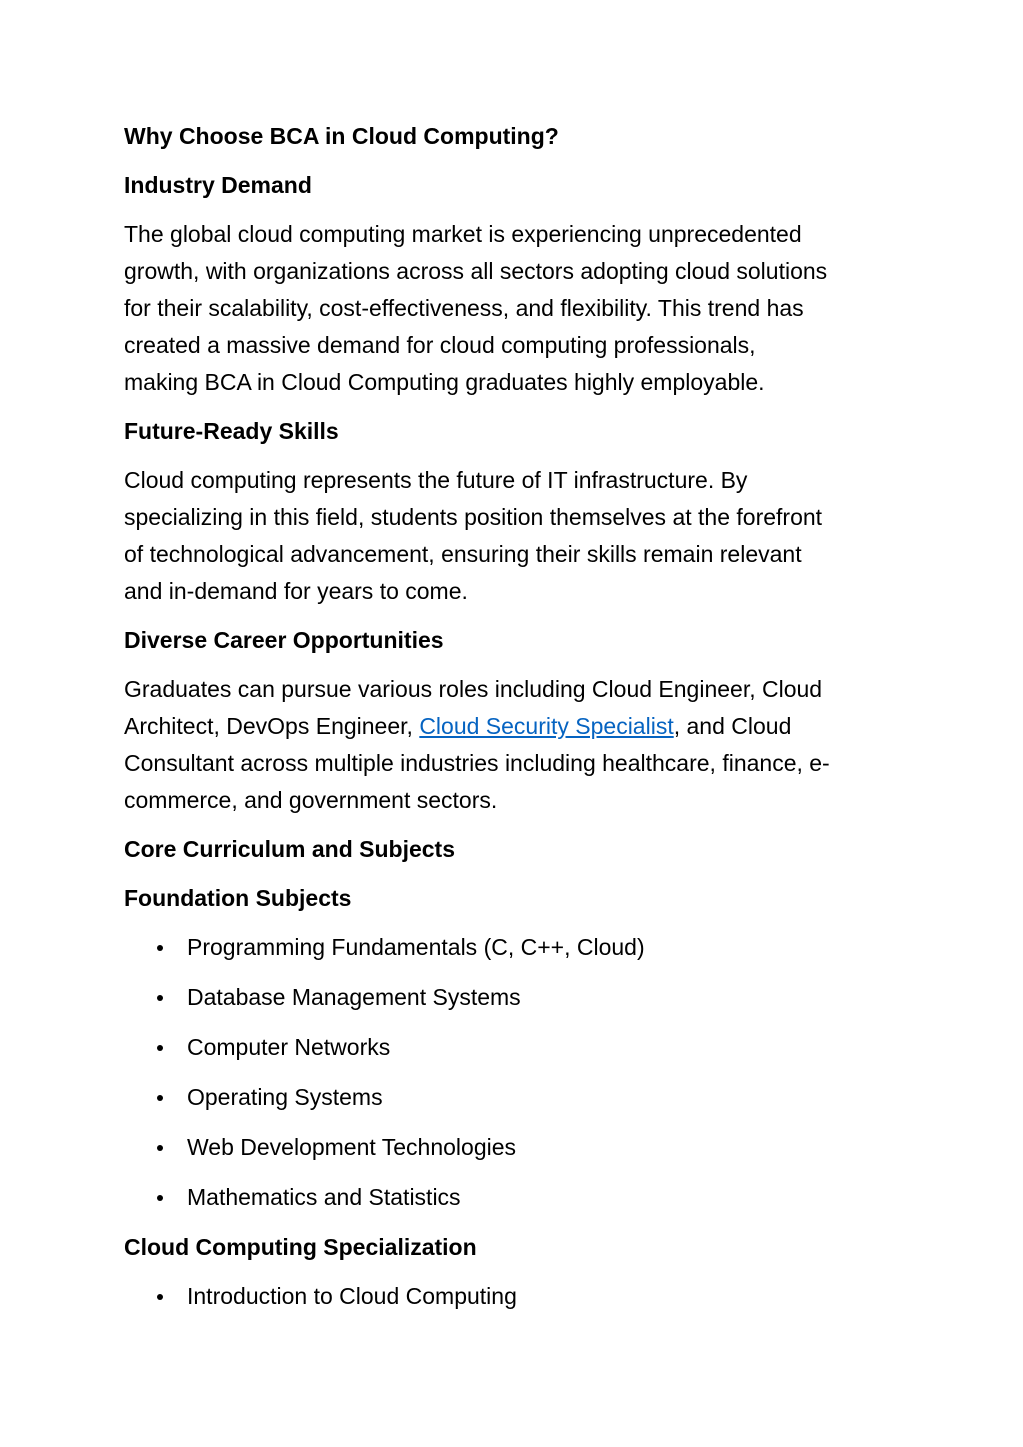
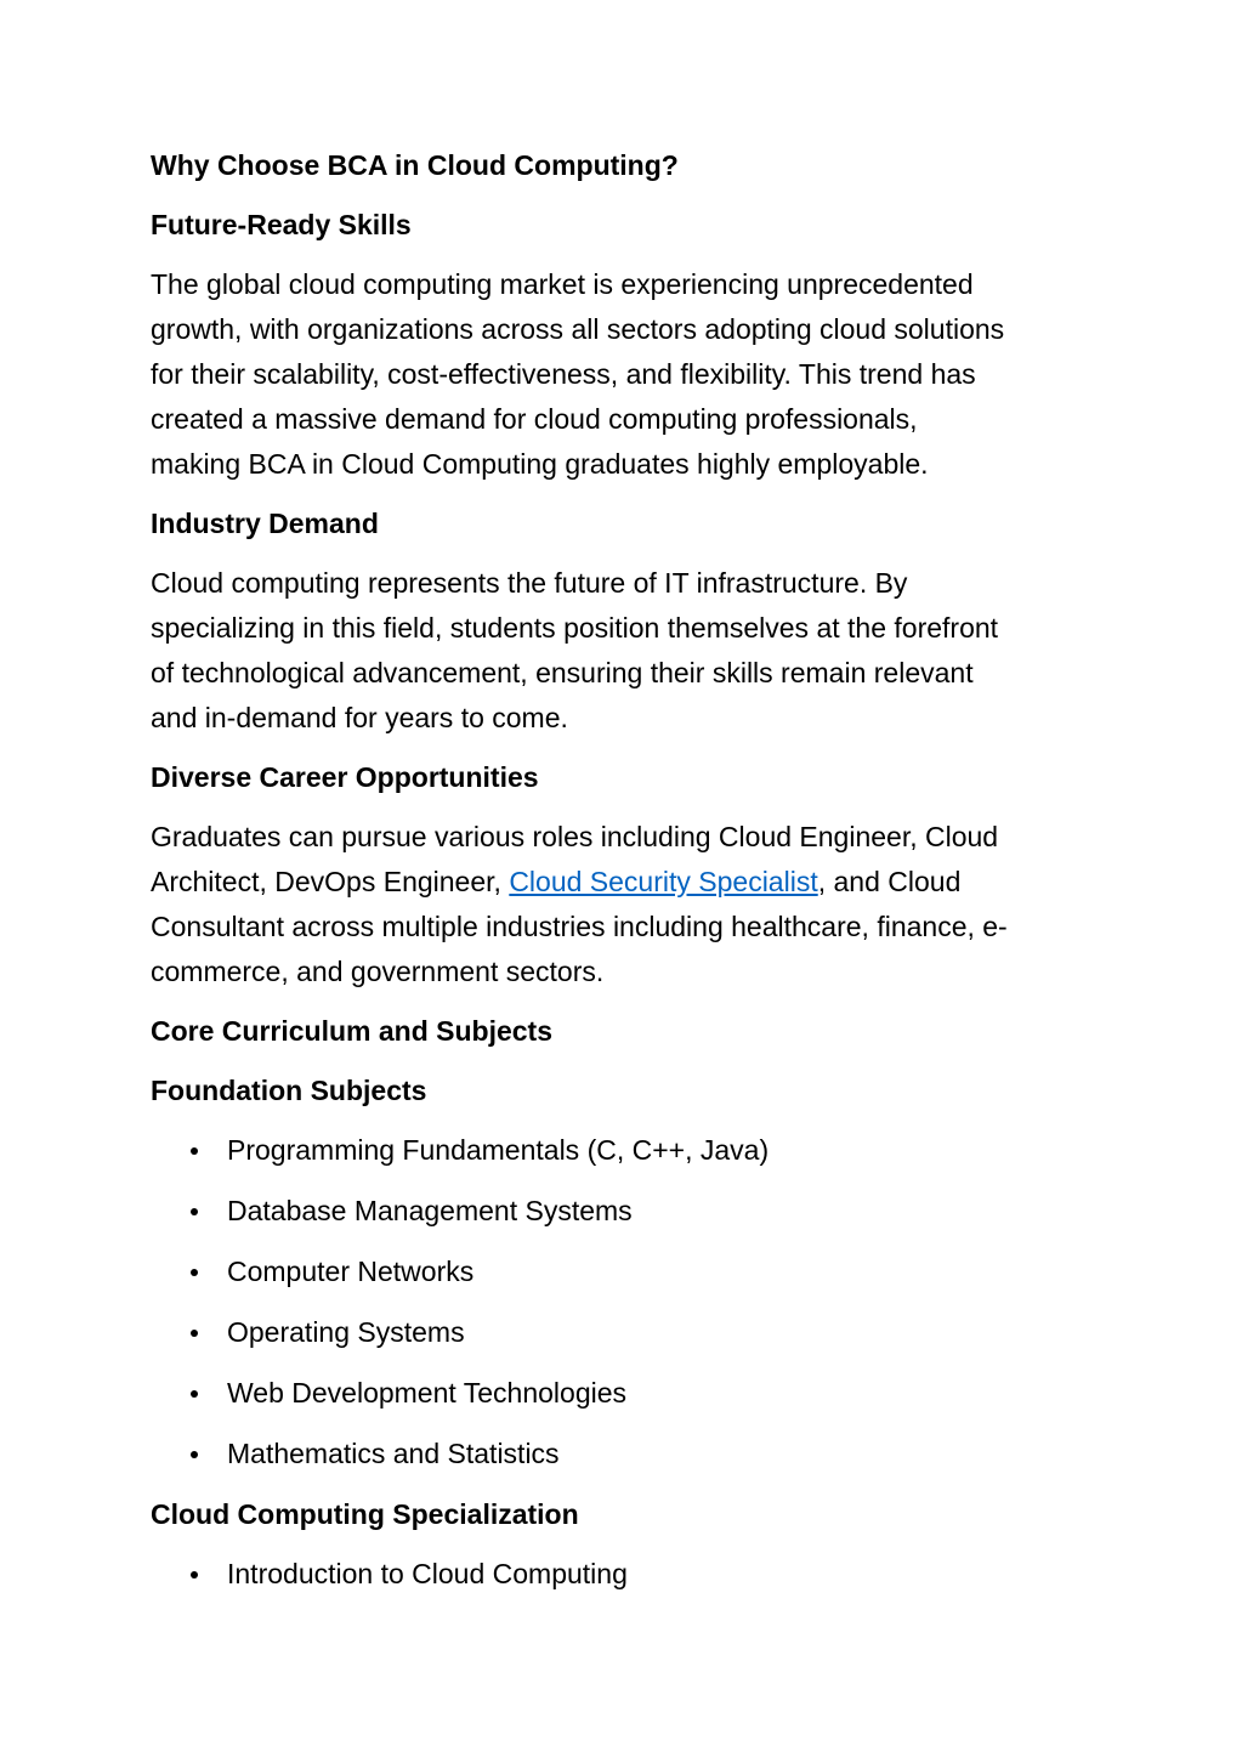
  Why Choose BCA in Cloud Computing?
- Industry Demand
+ Future-Ready Skills
  The global cloud computing market is experiencing unprecedented
  growth, with organizations across all sectors adopting cloud solutions
  for their scalability, cost-effectiveness, and flexibility. This trend has
  created a massive demand for cloud computing professionals,
  making BCA in Cloud Computing graduates highly employable.
- Future-Ready Skills
+ Industry Demand
  Cloud computing represents the future of IT infrastructure. By
  specializing in this field, students position themselves at the forefront
  of technological advancement, ensuring their skills remain relevant
  and in-demand for years to come.
  Diverse Career Opportunities
  Graduates can pursue various roles including Cloud Engineer, Cloud
  Architect, DevOps Engineer, Cloud Security Specialist, and Cloud
  Consultant across multiple industries including healthcare, finance, e-
  commerce, and government sectors.
  Core Curriculum and Subjects
  Foundation Subjects
- Programming Fundamentals (C, C++, Cloud)
+ Programming Fundamentals (C, C++, Java)
  Database Management Systems
  Computer Networks
  Operating Systems
  Web Development Technologies
  Mathematics and Statistics
  Cloud Computing Specialization
  Introduction to Cloud Computing
